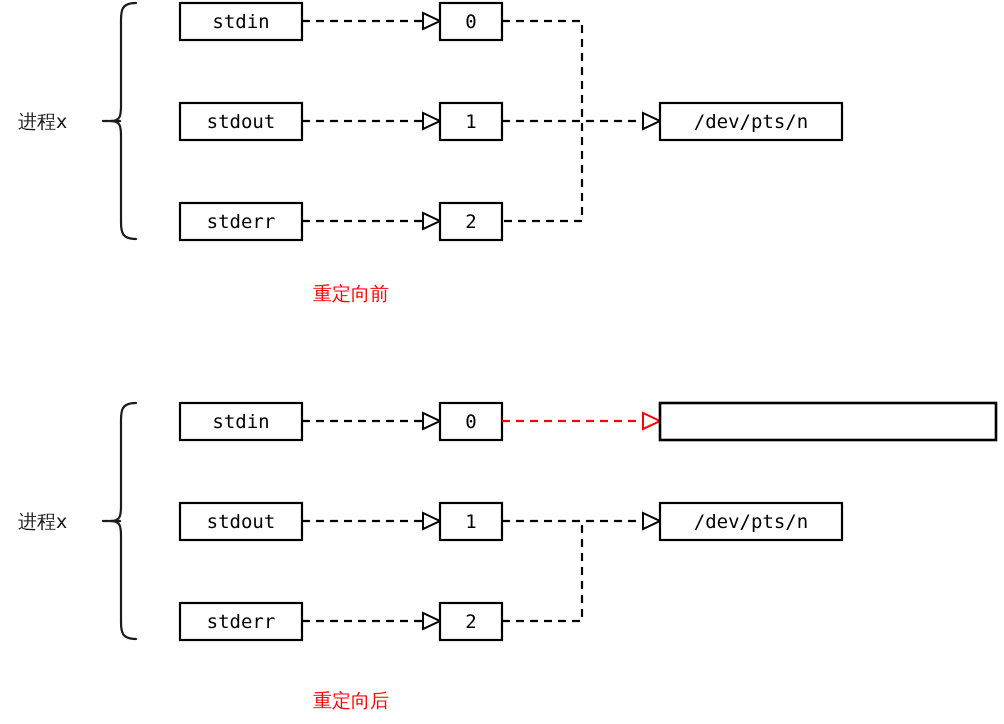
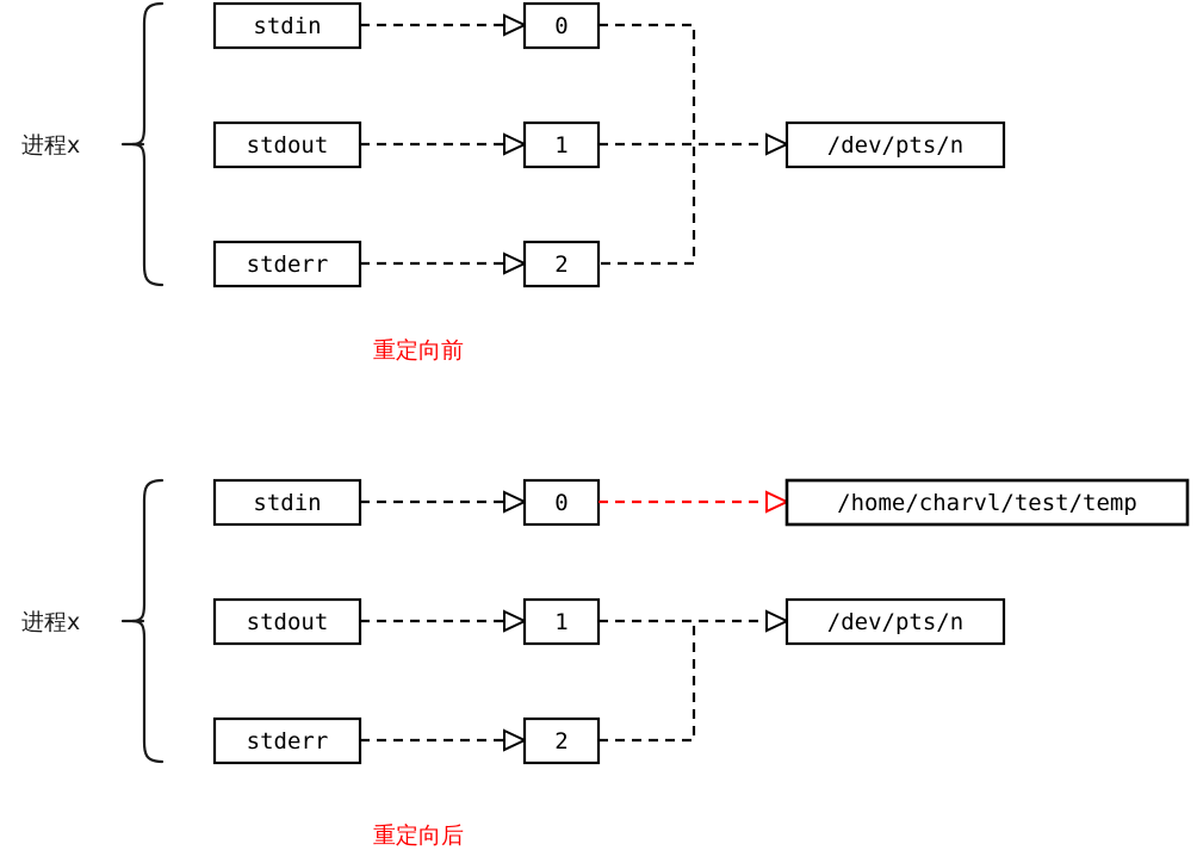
  进程x
  stdin
  0
  stdout
  1
  stderr
  2
  /dev/pts/n
  重定向前
  进程x
  stdin
  0
+ /home/charvl/test/temp
  stdout
  1
  stderr
  2
  /dev/pts/n
  重定向后
